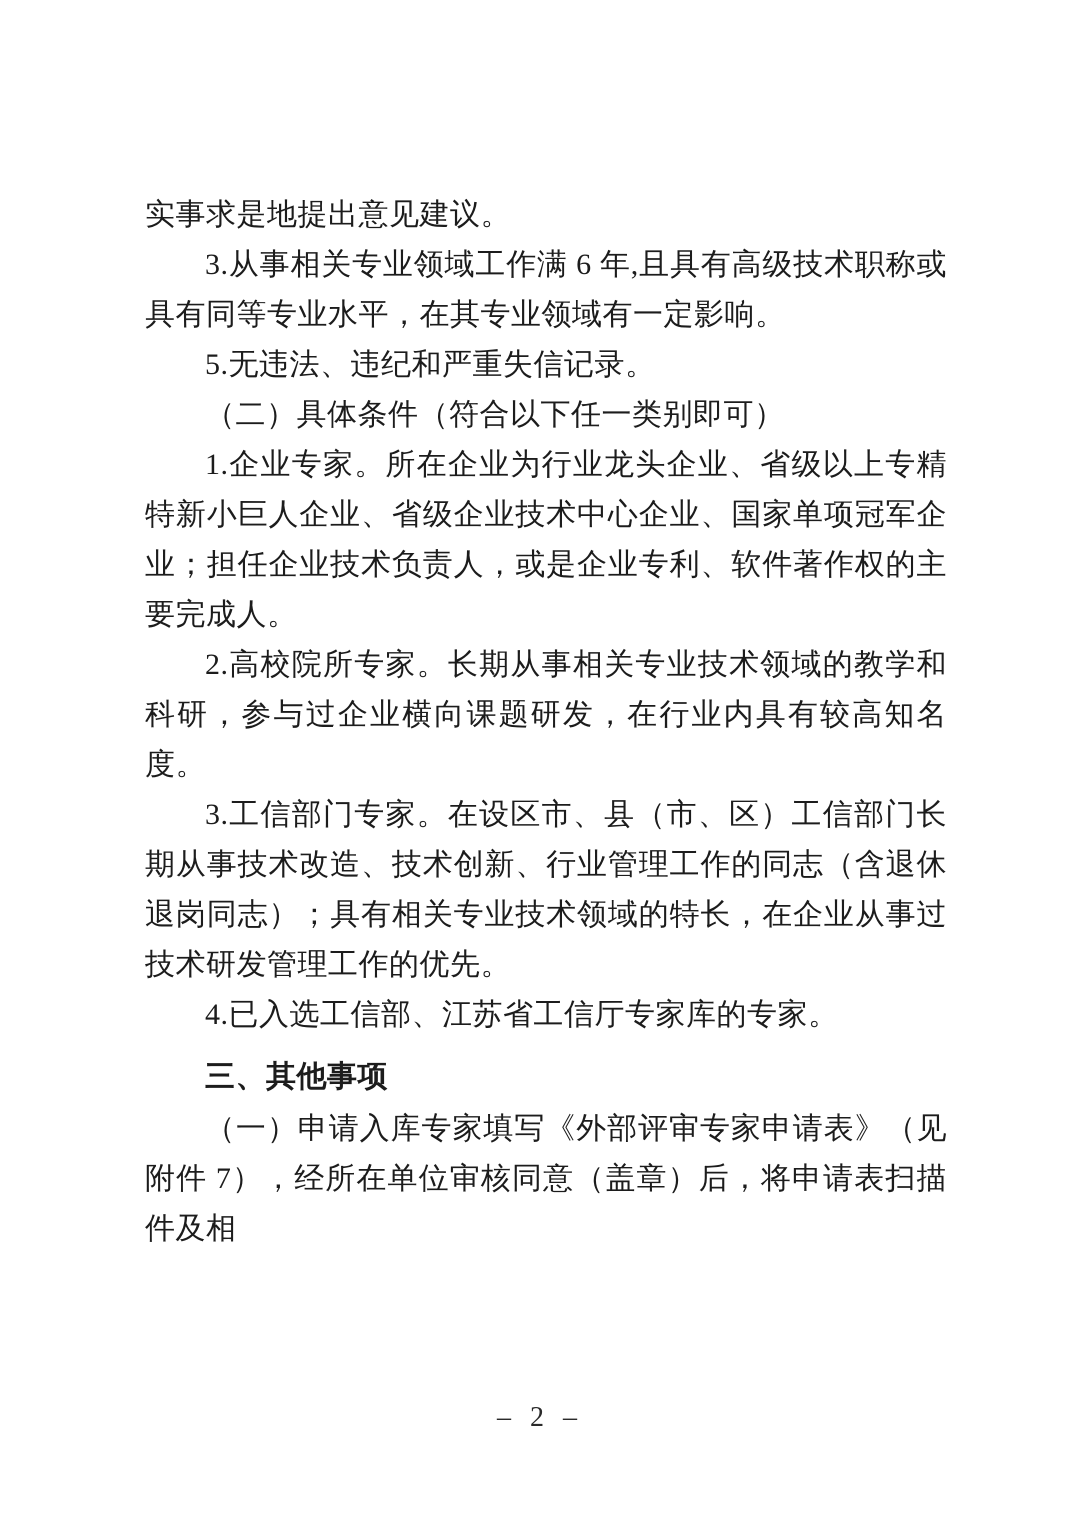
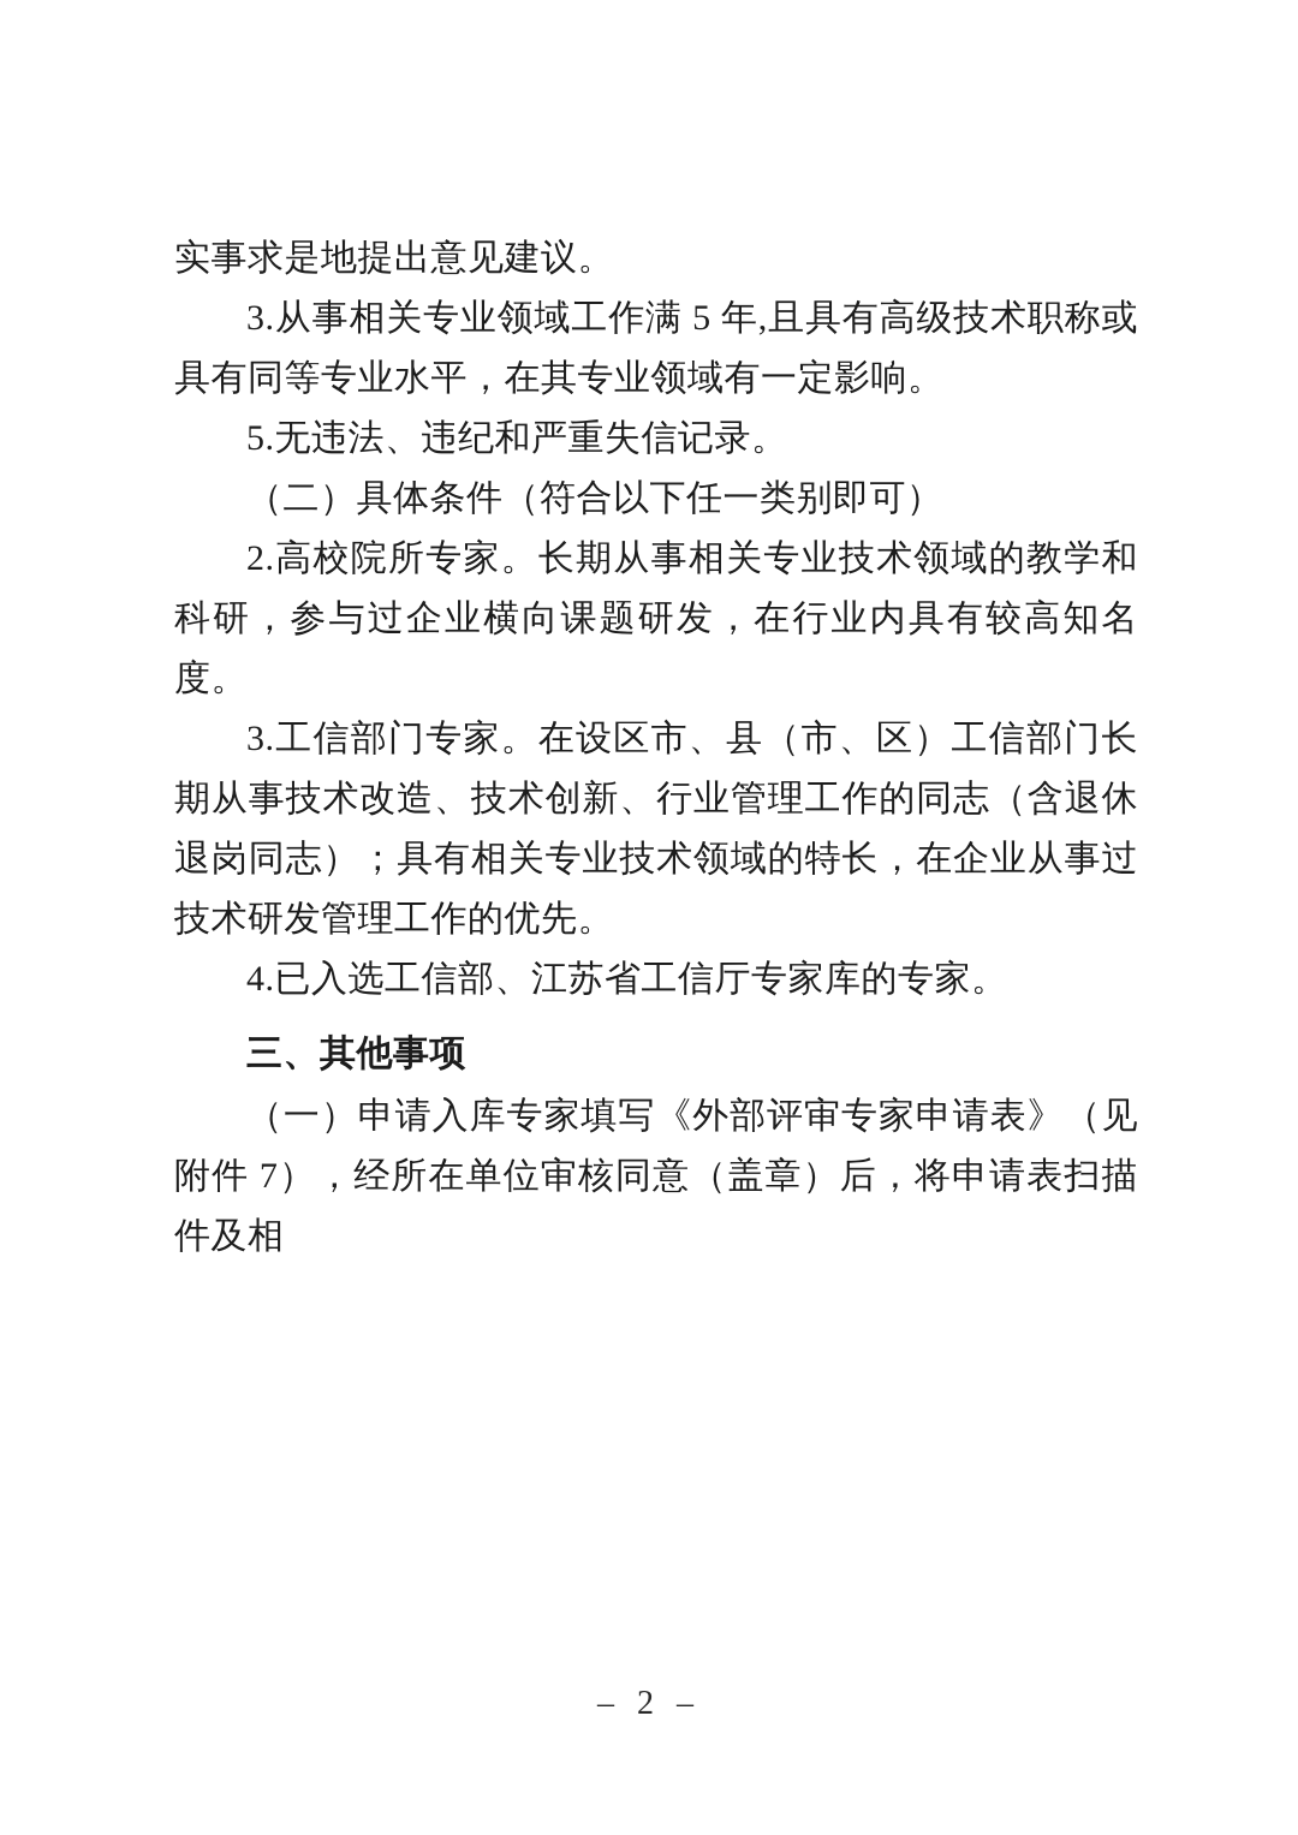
  实事求是地提出意见建议。
- 3.从事相关专业领域工作满 6 年,且具有高级技术职称或具有同等专业水平，在其专业领域有一定影响。
+ 3.从事相关专业领域工作满 5 年,且具有高级技术职称或具有同等专业水平，在其专业领域有一定影响。
  5.无违法、违纪和严重失信记录。
  （二）具体条件（符合以下任一类别即可）
- 1.企业专家。所在企业为行业龙头企业、省级以上专精特新小巨人企业、省级企业技术中心企业、国家单项冠军企业；担任企业技术负责人，或是企业专利、软件著作权的主要完成人。
  2.高校院所专家。长期从事相关专业技术领域的教学和科研，参与过企业横向课题研发，在行业内具有较高知名度。
  3.工信部门专家。在设区市、县（市、区）工信部门长期从事技术改造、技术创新、行业管理工作的同志（含退休退岗同志）；具有相关专业技术领域的特长，在企业从事过技术研发管理工作的优先。
  4.已入选工信部、江苏省工信厅专家库的专家。
  三、其他事项
  （一）申请入库专家填写《外部评审专家申请表》（见附件 7），经所在单位审核同意（盖章）后，将申请表扫描件及相
  – 2 –
